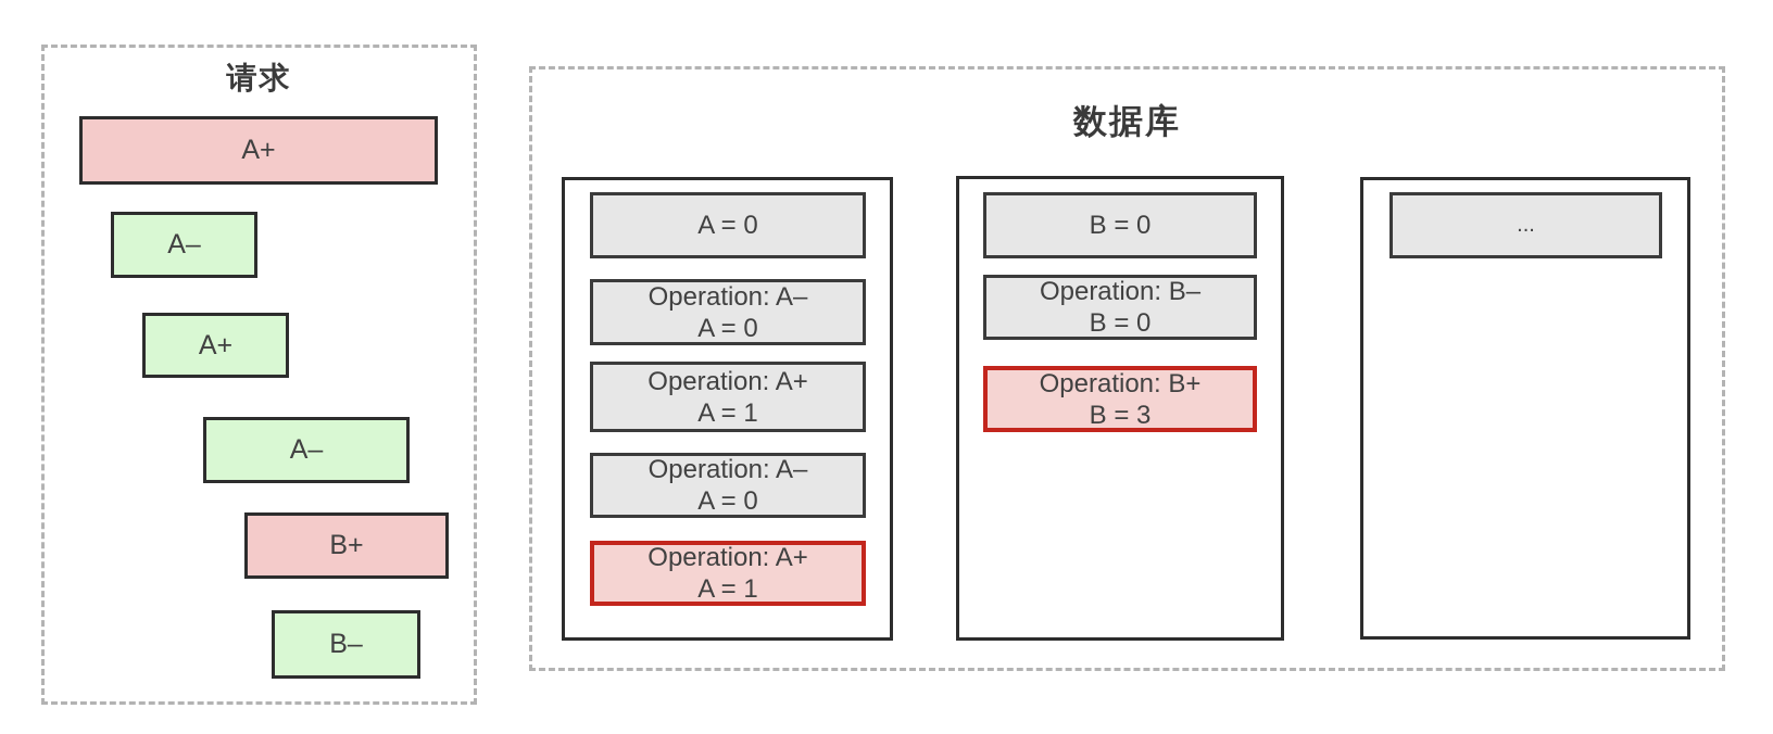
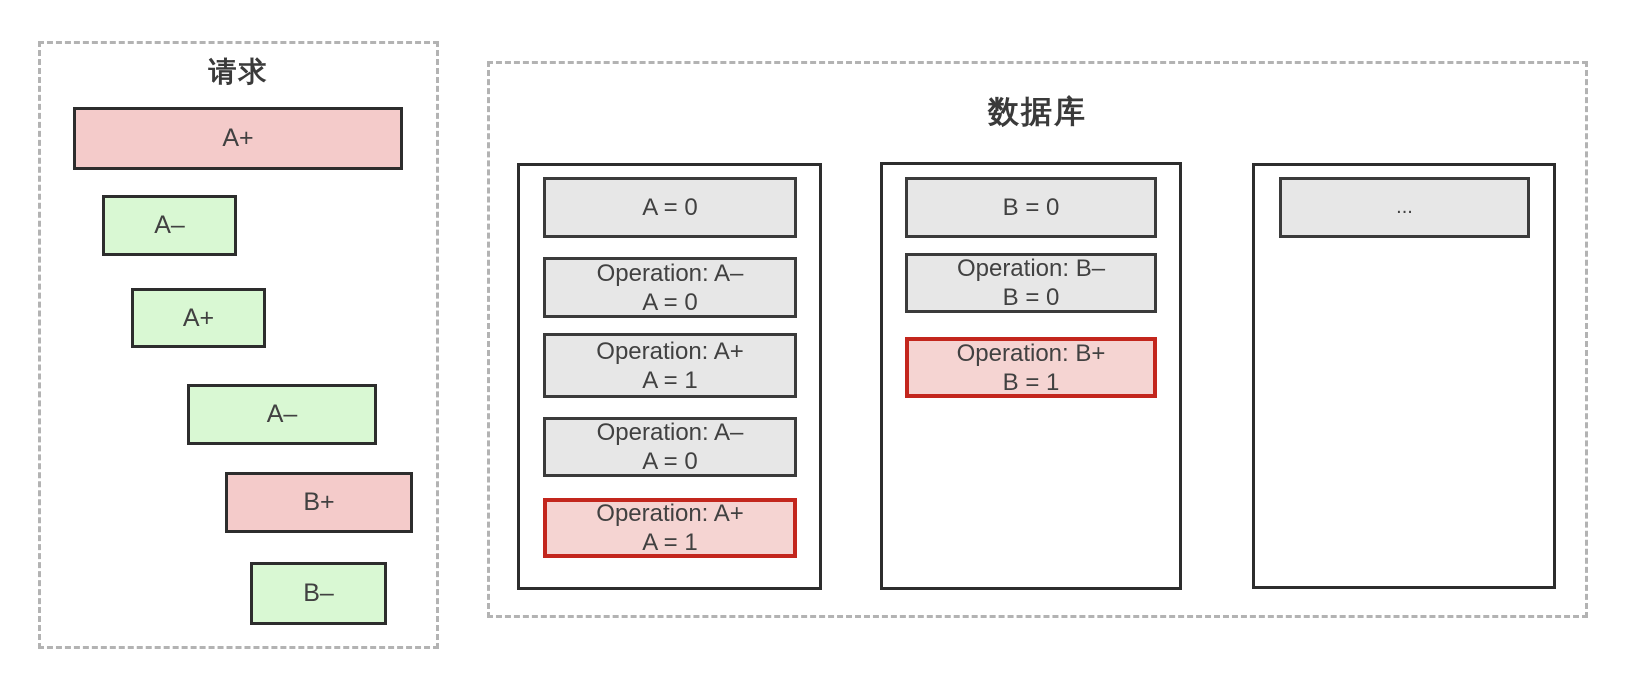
  请求
  A+
  A–
  A+
  A–
  B+
  B–
  数据库
  A = 0
  Operation: A–
  A = 0
  Operation: A+
  A = 1
  Operation: A–
  A = 0
  Operation: A+
  A = 1
  B = 0
  Operation: B–
  B = 0
  Operation: B+
- B = 3
+ B = 1
  ...
